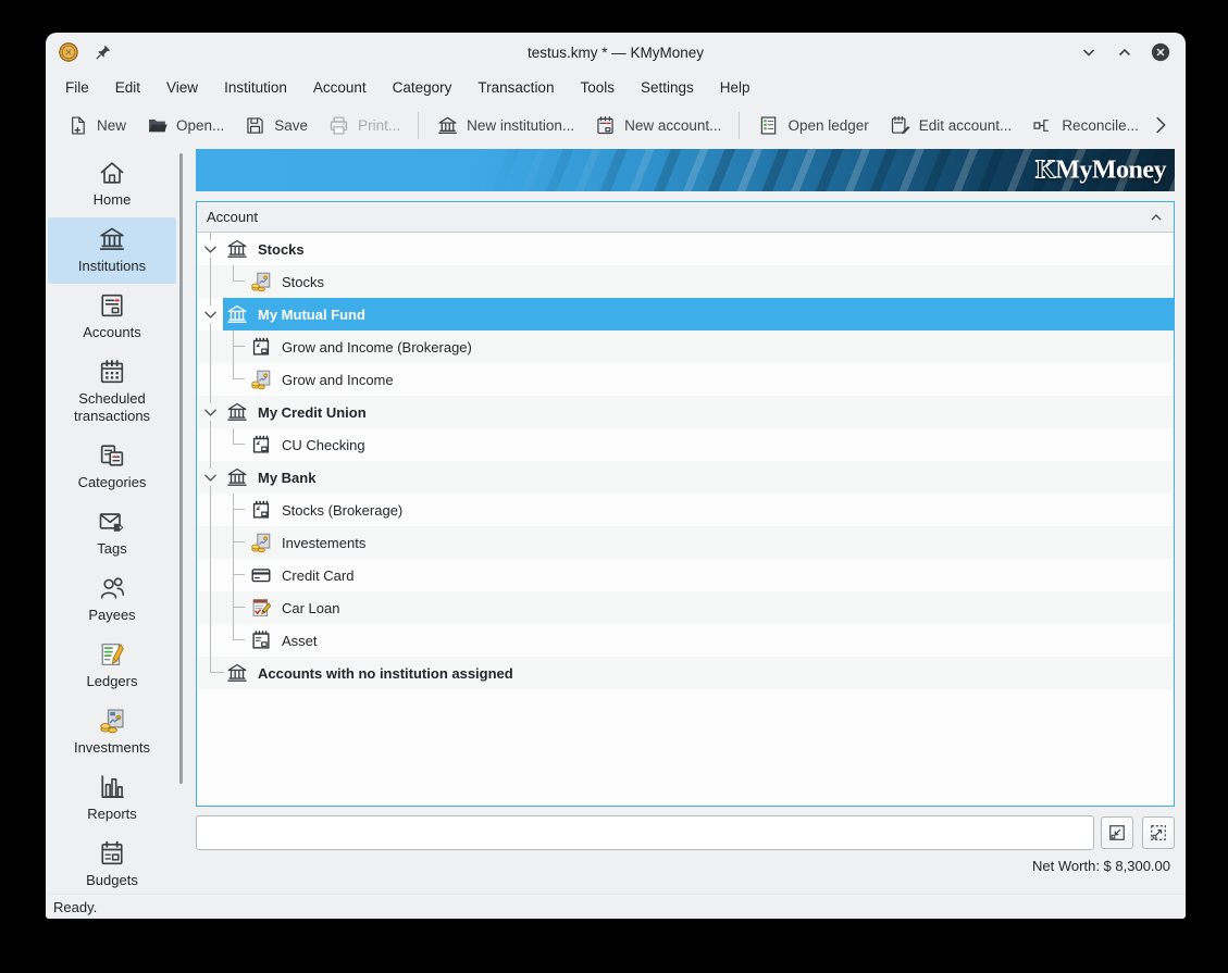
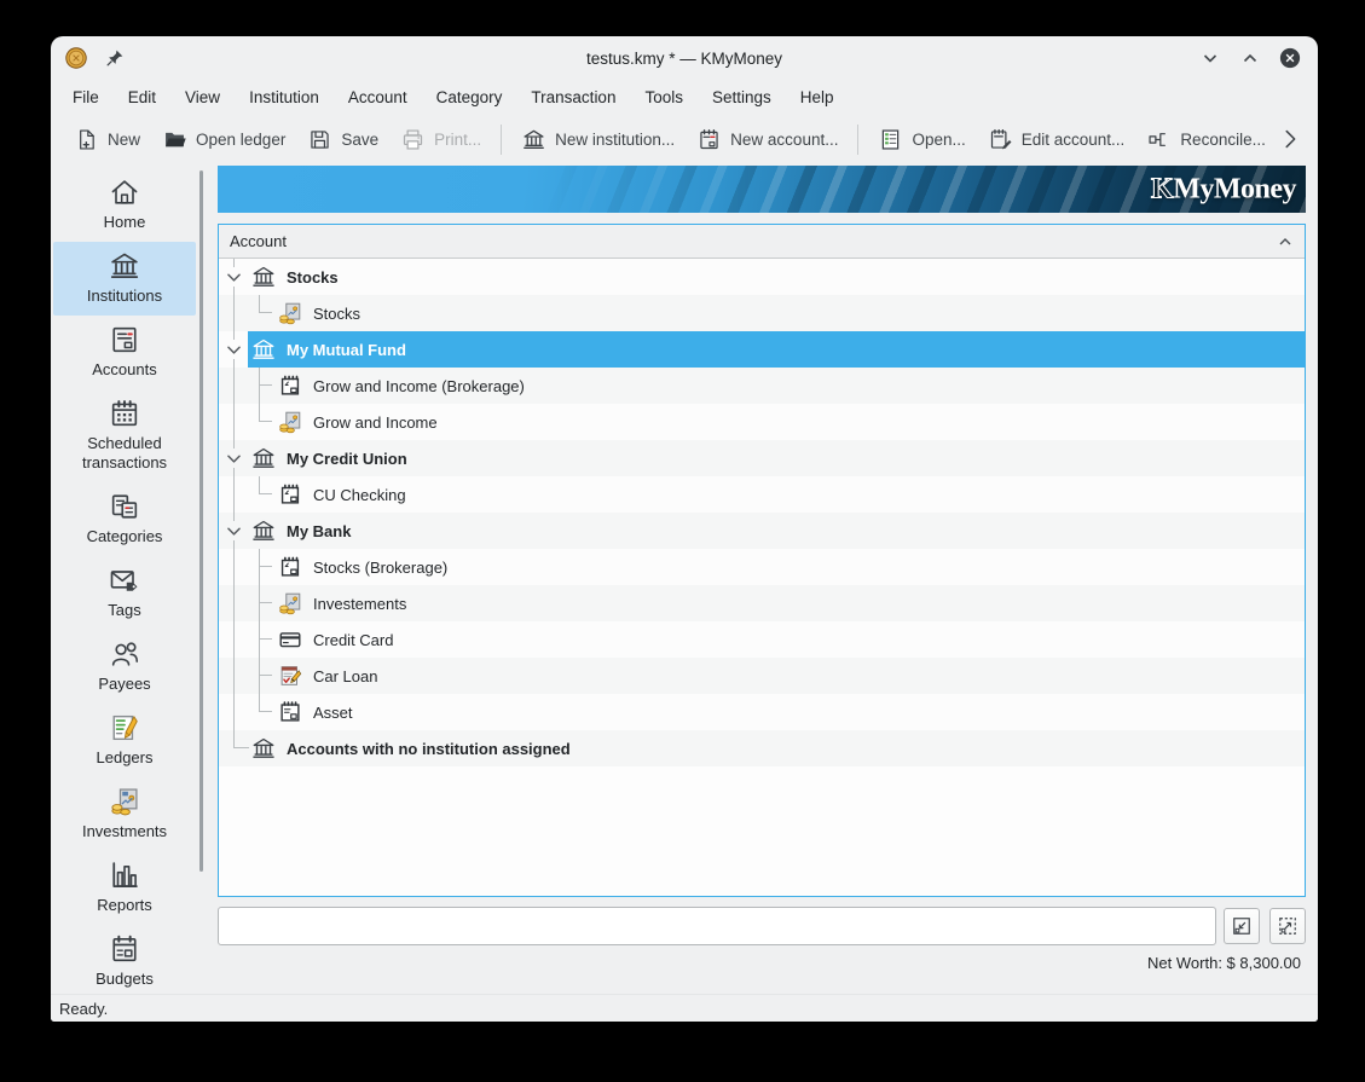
  testus.kmy * — KMyMoney
  File
  Edit
  View
  Institution
  Account
  Category
  Transaction
  Tools
  Settings
  Help
  New
- Open...
+ Open ledger
  Save
  Print...
  New institution...
  New account...
- Open ledger
+ Open...
  Edit account...
  Reconcile...
  Home
  Institutions
  Accounts
  Scheduled transactions
  Categories
  Tags
  Payees
  Ledgers
  Investments
  Reports
  Budgets
  KMyMoney
  Account
  Stocks
  Stocks
  My Mutual Fund
  Grow and Income (Brokerage)
  Grow and Income
  My Credit Union
  CU Checking
  My Bank
  Stocks (Brokerage)
  Investements
  Credit Card
  Car Loan
  Asset
  Accounts with no institution assigned
  Net Worth: $ 8,300.00
  Ready.
